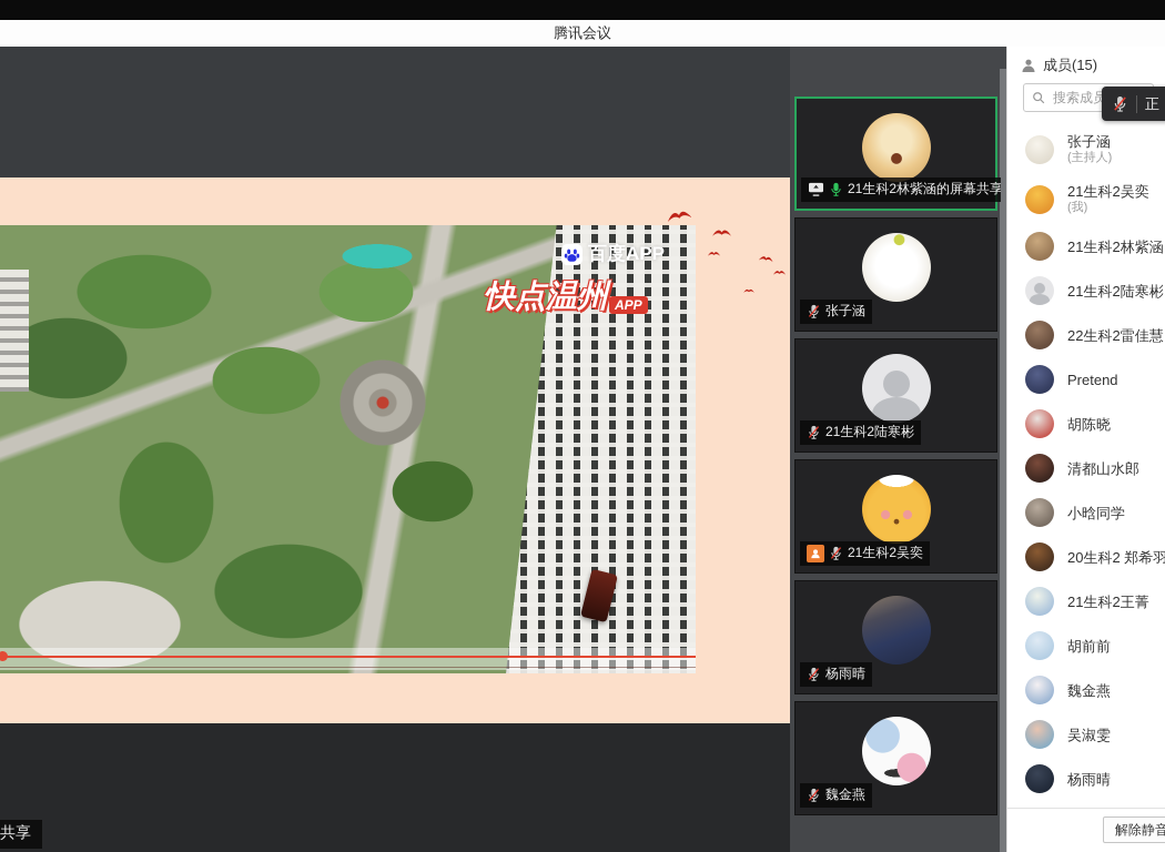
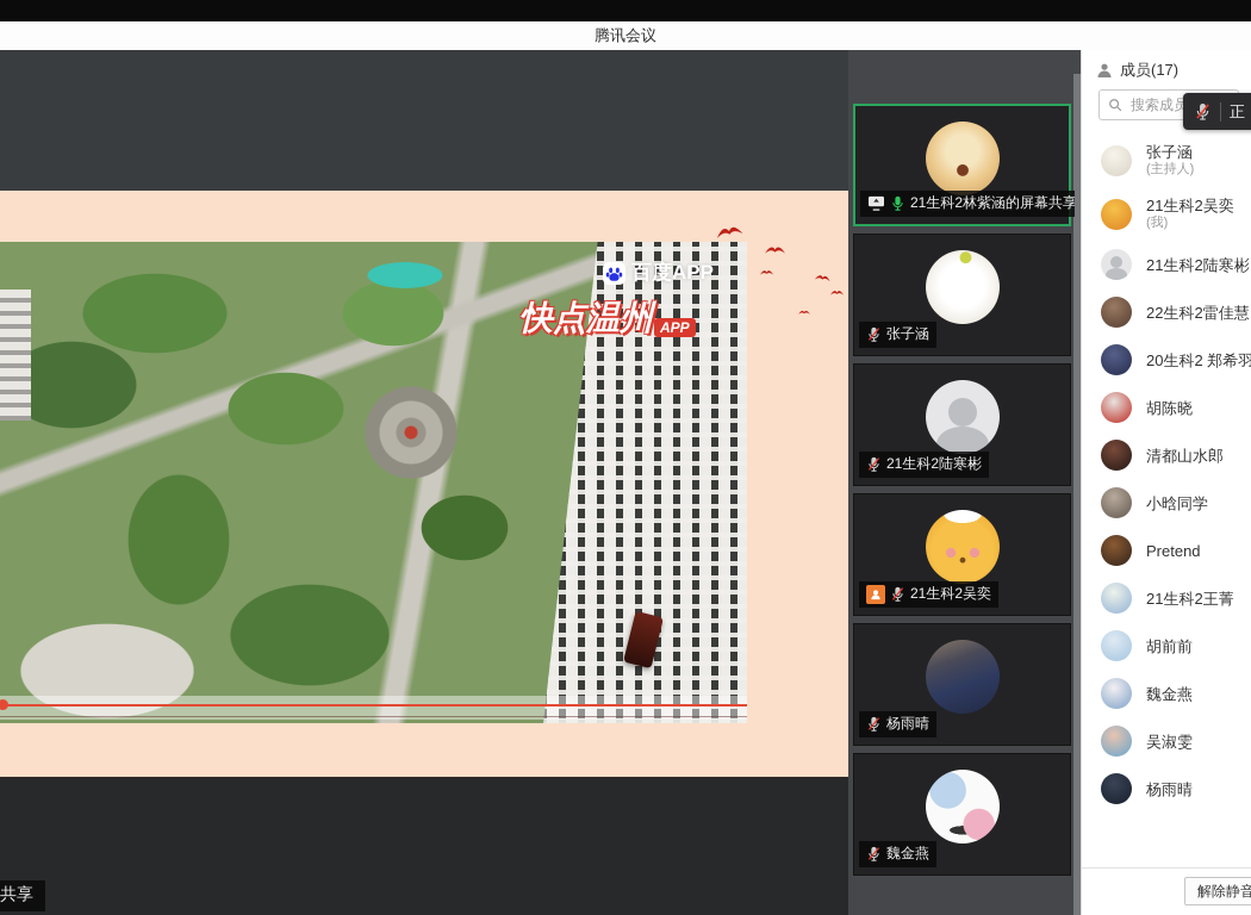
  腾讯会议
  百度APP
  快点温州 APP
  21生科2林紫涵的屏幕共享
  张子涵
  21生科2陆寒彬
  21生科2吴奕
  杨雨晴
  魏金燕
- 成员(15)
+ 成员(17)
  搜索成员
  正
  张子涵
  (主持人)
  21生科2吴奕
  (我)
- 21生科2林紫涵
  21生科2陆寒彬
  22生科2雷佳慧
- Pretend
+ 20生科2 郑希羽
  胡陈晓
  清都山水郎
  小晗同学
- 20生科2 郑希羽
+ Pretend
  21生科2王菁
  胡前前
  魏金燕
  吴淑雯
  杨雨晴
  解除静音
